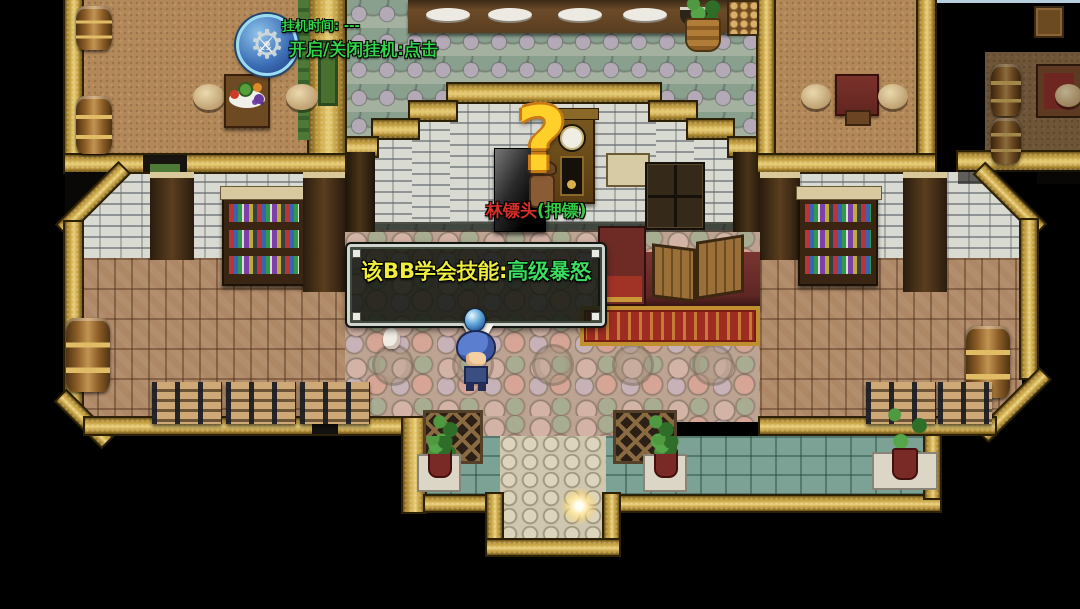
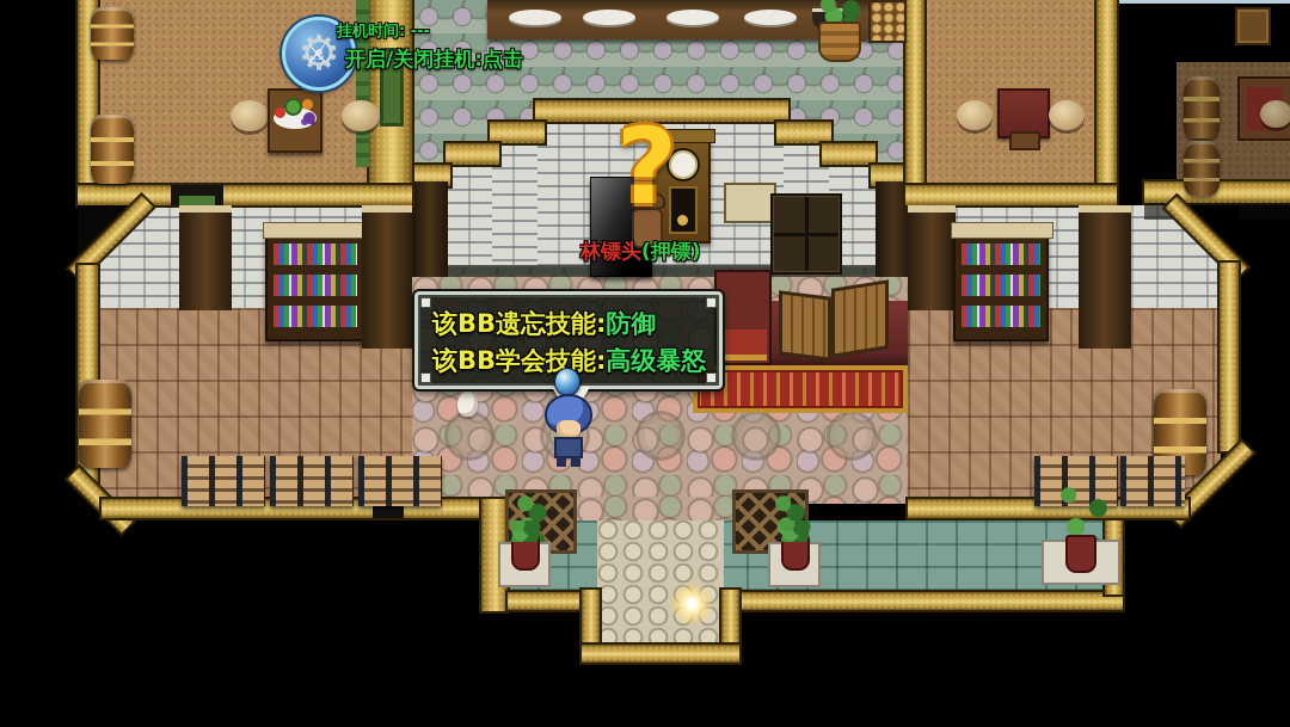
  ⚙
  ⚔
  挂机时间: ---
  开启/关闭挂机:点击
  ?
  林镖头(押镖)
+ 该BB遗忘技能:防御
  该BB学会技能:高级暴怒
